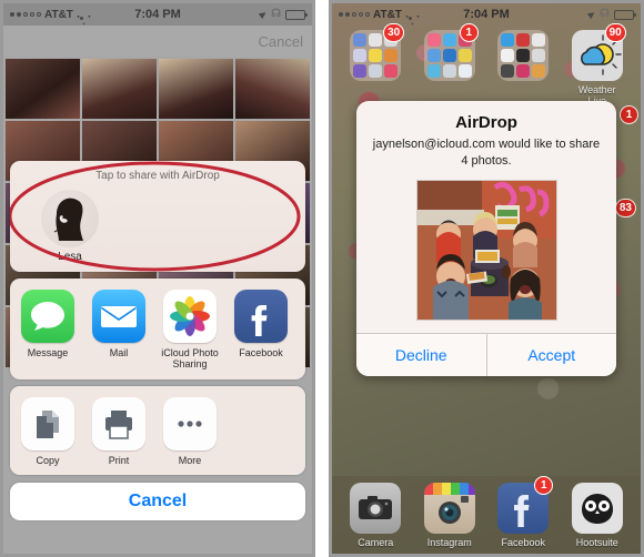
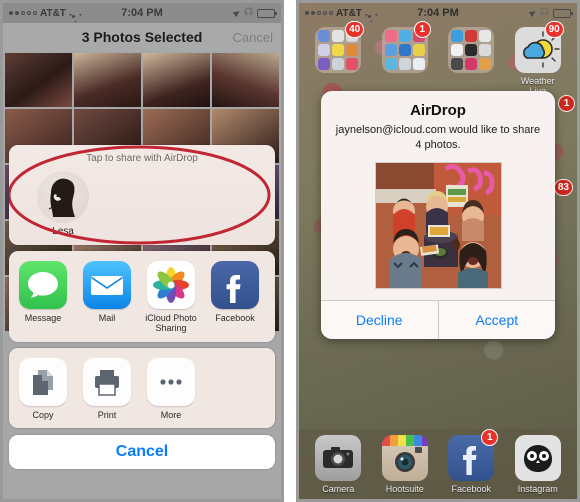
  AT&T
  7:04 PM
  ☊
+ 3 Photos Selected
  Cancel
  Tap to share with AirDrop
  esa
  Message
  Mail
  iCloud Photo Sharing
  Facebook
  Copy
  Print
  More
  Cancel
  AT&T
  7:04 PM
  ☊
- 30
+ 40
  1
  90
  1
  83
  AirDrop
  jaynelson@icloud.com would like to share 4 photos.
  Decline
  Accept
  Camera
- Instagram
+ Hootsuite
  1
  Facebook
- Hootsuite
+ Instagram
